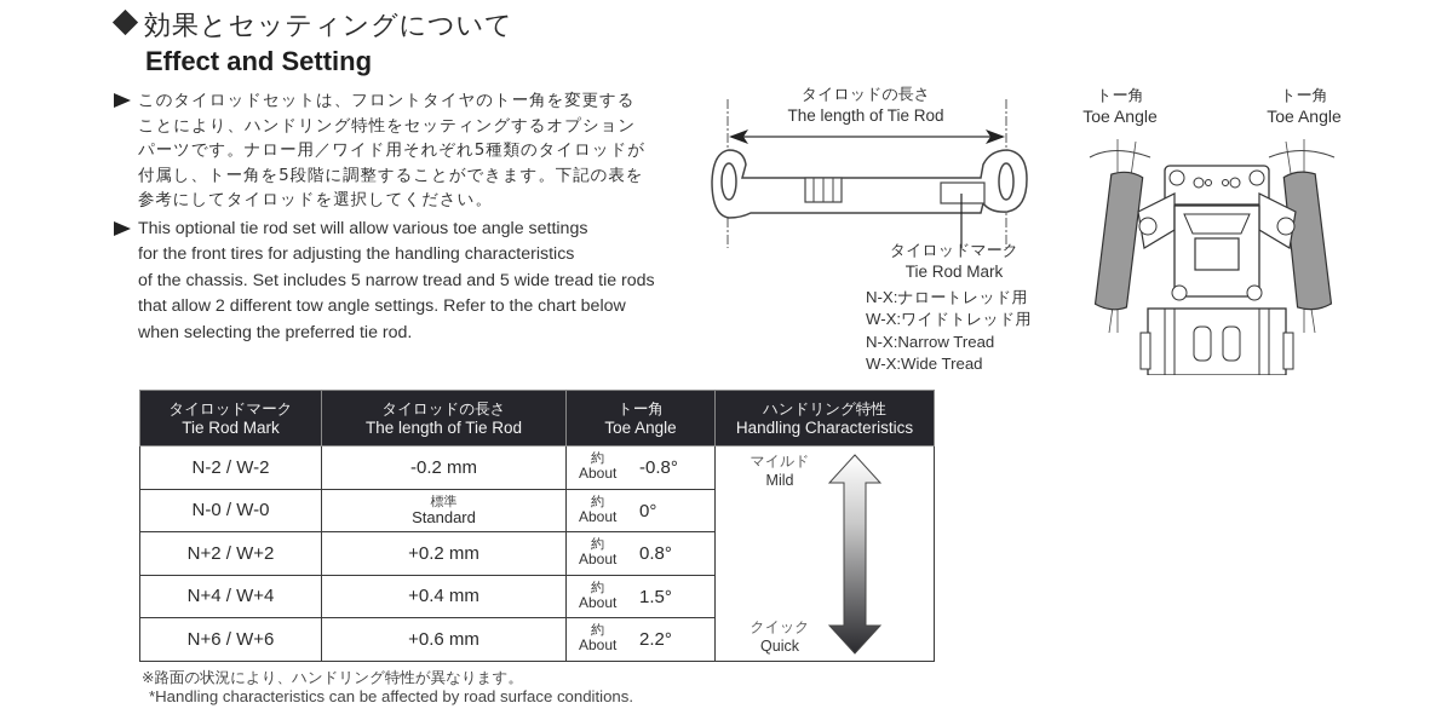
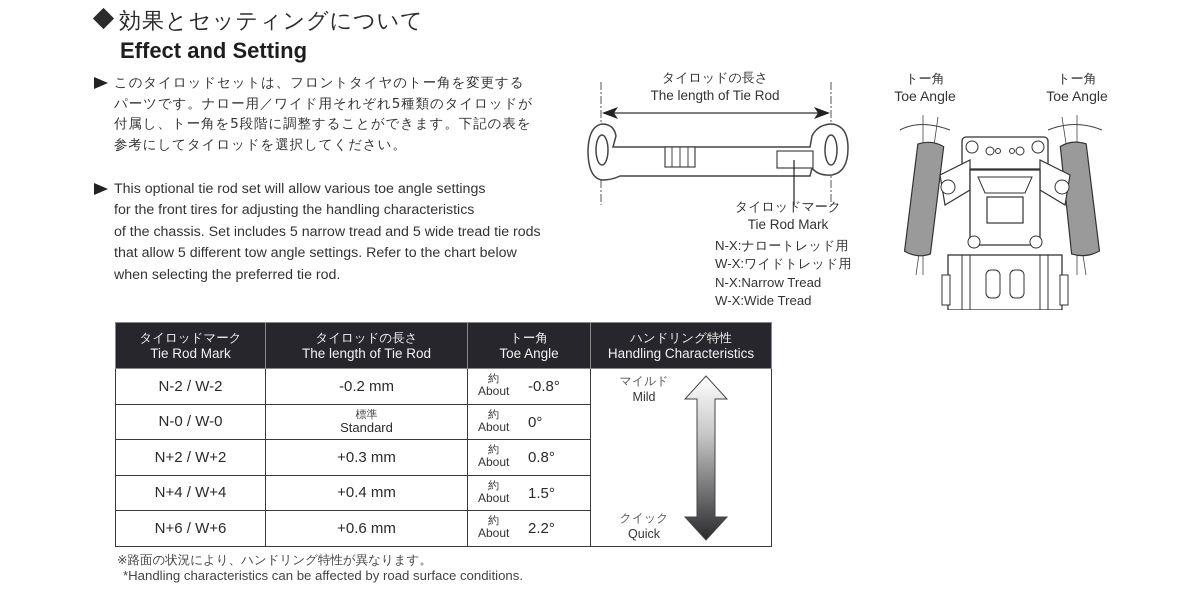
  効果とセッティングについて
  Effect and Setting
  このタイロッドセットは、フロントタイヤのトー角を変更する
- ことにより、ハンドリング特性をセッティングするオプション
  パーツです。ナロー用／ワイド用それぞれ5種類のタイロッドが
  付属し、トー角を5段階に調整することができます。下記の表を
  参考にしてタイロッドを選択してください。
  This optional tie rod set will allow various toe angle settings
  for the front tires for adjusting the handling characteristics
  of the chassis. Set includes 5 narrow tread and 5 wide tread tie rods
- that allow 2 different tow angle settings. Refer to the chart below
+ that allow 5 different tow angle settings. Refer to the chart below
  when selecting the preferred tie rod.
  タイロッドの長さ
  The length of Tie Rod
  タイロッドマーク
  Tie Rod Mark
  N-X:ナロートレッド用
  W-X:ワイドトレッド用
  N-X:Narrow Tread
  W-X:Wide Tread
  トー角
  Toe Angle
  トー角
  Toe Angle
  タイロッドマークTie Rod Mark	タイロッドの長さThe length of Tie Rod	トー角Toe Angle	ハンドリング特性Handling Characteristics
  N-2 / W-2	-0.2 mm	約About -0.8°	マイルドMild クイックQuick
  N-0 / W-0	標準Standard	約About 0°
- N+2 / W+2	+0.2 mm	約About 0.8°
+ N+2 / W+2	+0.3 mm	約About 0.8°
  N+4 / W+4	+0.4 mm	約About 1.5°
  N+6 / W+6	+0.6 mm	約About 2.2°
  ※路面の状況により、ハンドリング特性が異なります。
  *Handling characteristics can be affected by road surface conditions.
